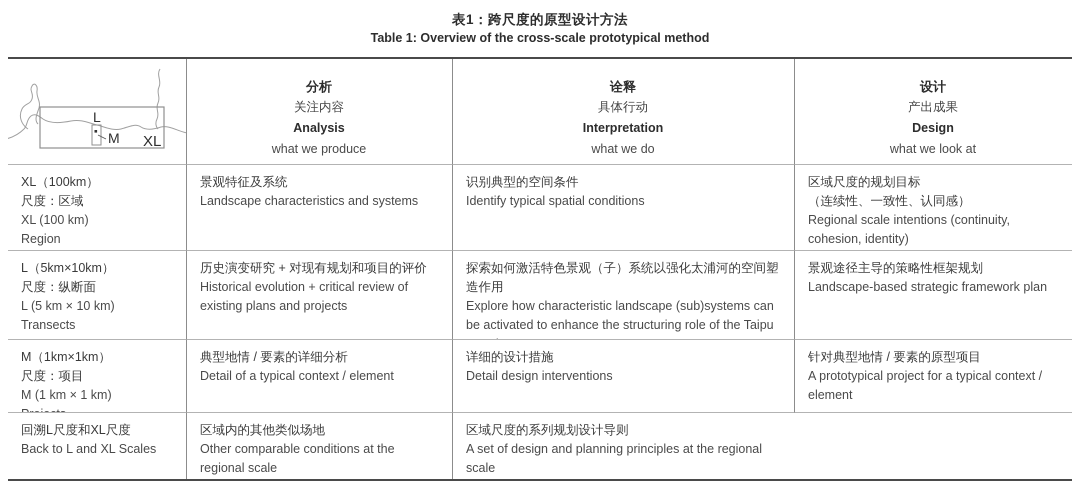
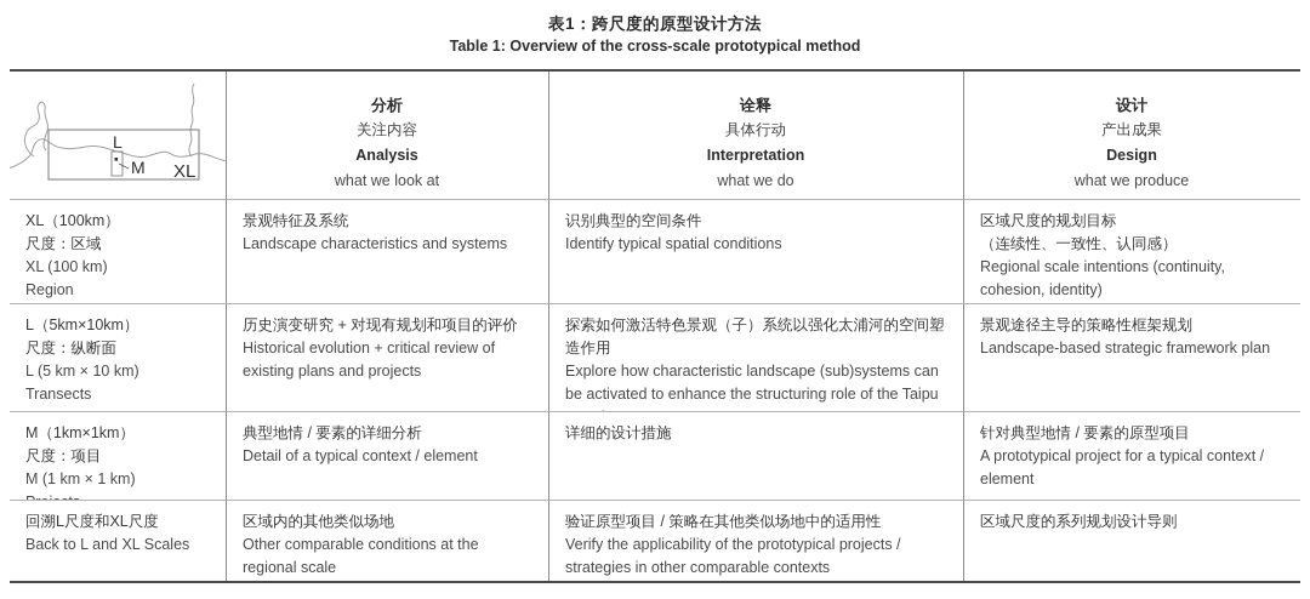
  表1：跨尺度的原型设计方法
  Table 1: Overview of the cross-scale prototypical method
  L
  M
  XL
  分析
  关注内容
  Analysis
- what we produce
+ what we look at
  诠释
  具体行动
  Interpretation
  what we do
  设计
  产出成果
  Design
- what we look at
+ what we produce
  XL（100km）
  尺度：区域
  XL (100 km)
  Region
  景观特征及系统
  Landscape characteristics and systems
  识别典型的空间条件
  Identify typical spatial conditions
  区域尺度的规划目标
  （连续性、一致性、认同感）
  Regional scale intentions (continuity, cohesion, identity)
  L（5km×10km）
  尺度：纵断面
  L (5 km × 10 km)
  Transects
  历史演变研究 + 对现有规划和项目的评价
  Historical evolution + critical review of existing plans and projects
  探索如何激活特色景观（子）系统以强化太浦河的空间塑造作用
  Explore how characteristic landscape (sub)systems can be activated to enhance the structuring role of the Taipu
  景观途径主导的策略性框架规划
  Landscape-based strategic framework plan
  M（1km×1km）
  尺度：项目
  M (1 km × 1 km)
  典型地情 / 要素的详细分析
  Detail of a typical context / element
  详细的设计措施
- Detail design interventions
  针对典型地情 / 要素的原型项目
  A prototypical project for a typical context / element
  回溯L尺度和XL尺度
  Back to L and XL Scales
  区域内的其他类似场地
  Other comparable conditions at the regional scale
+ 验证原型项目 / 策略在其他类似场地中的适用性
+ Verify the applicability of the prototypical projects / strategies in other comparable contexts
  区域尺度的系列规划设计导则
- A set of design and planning principles at the regional scale
